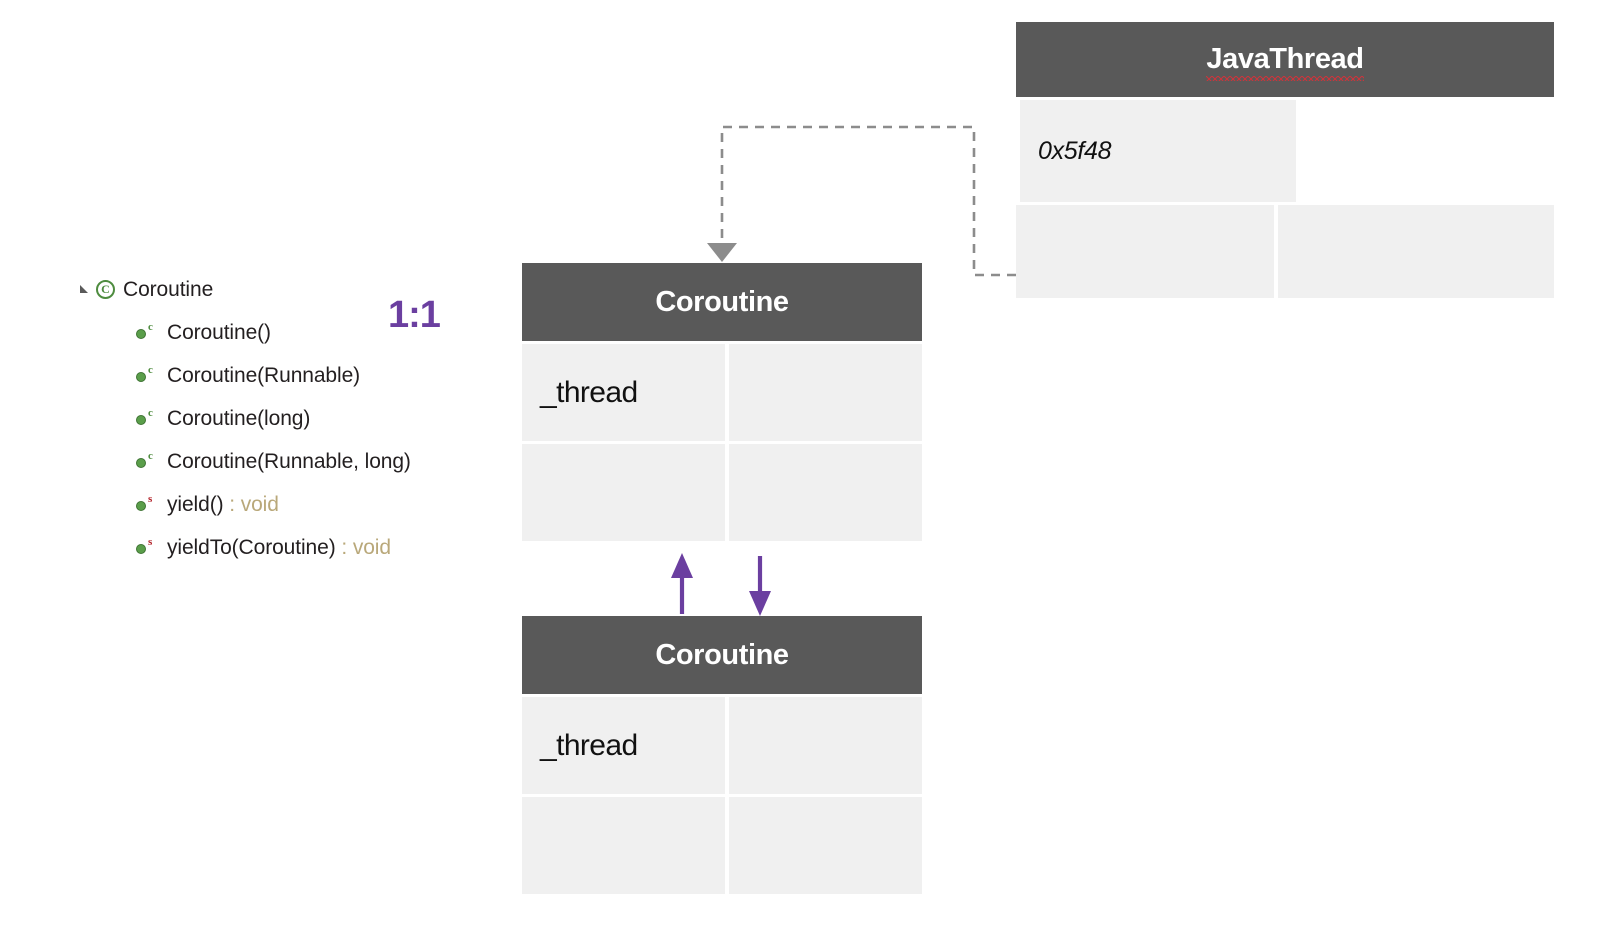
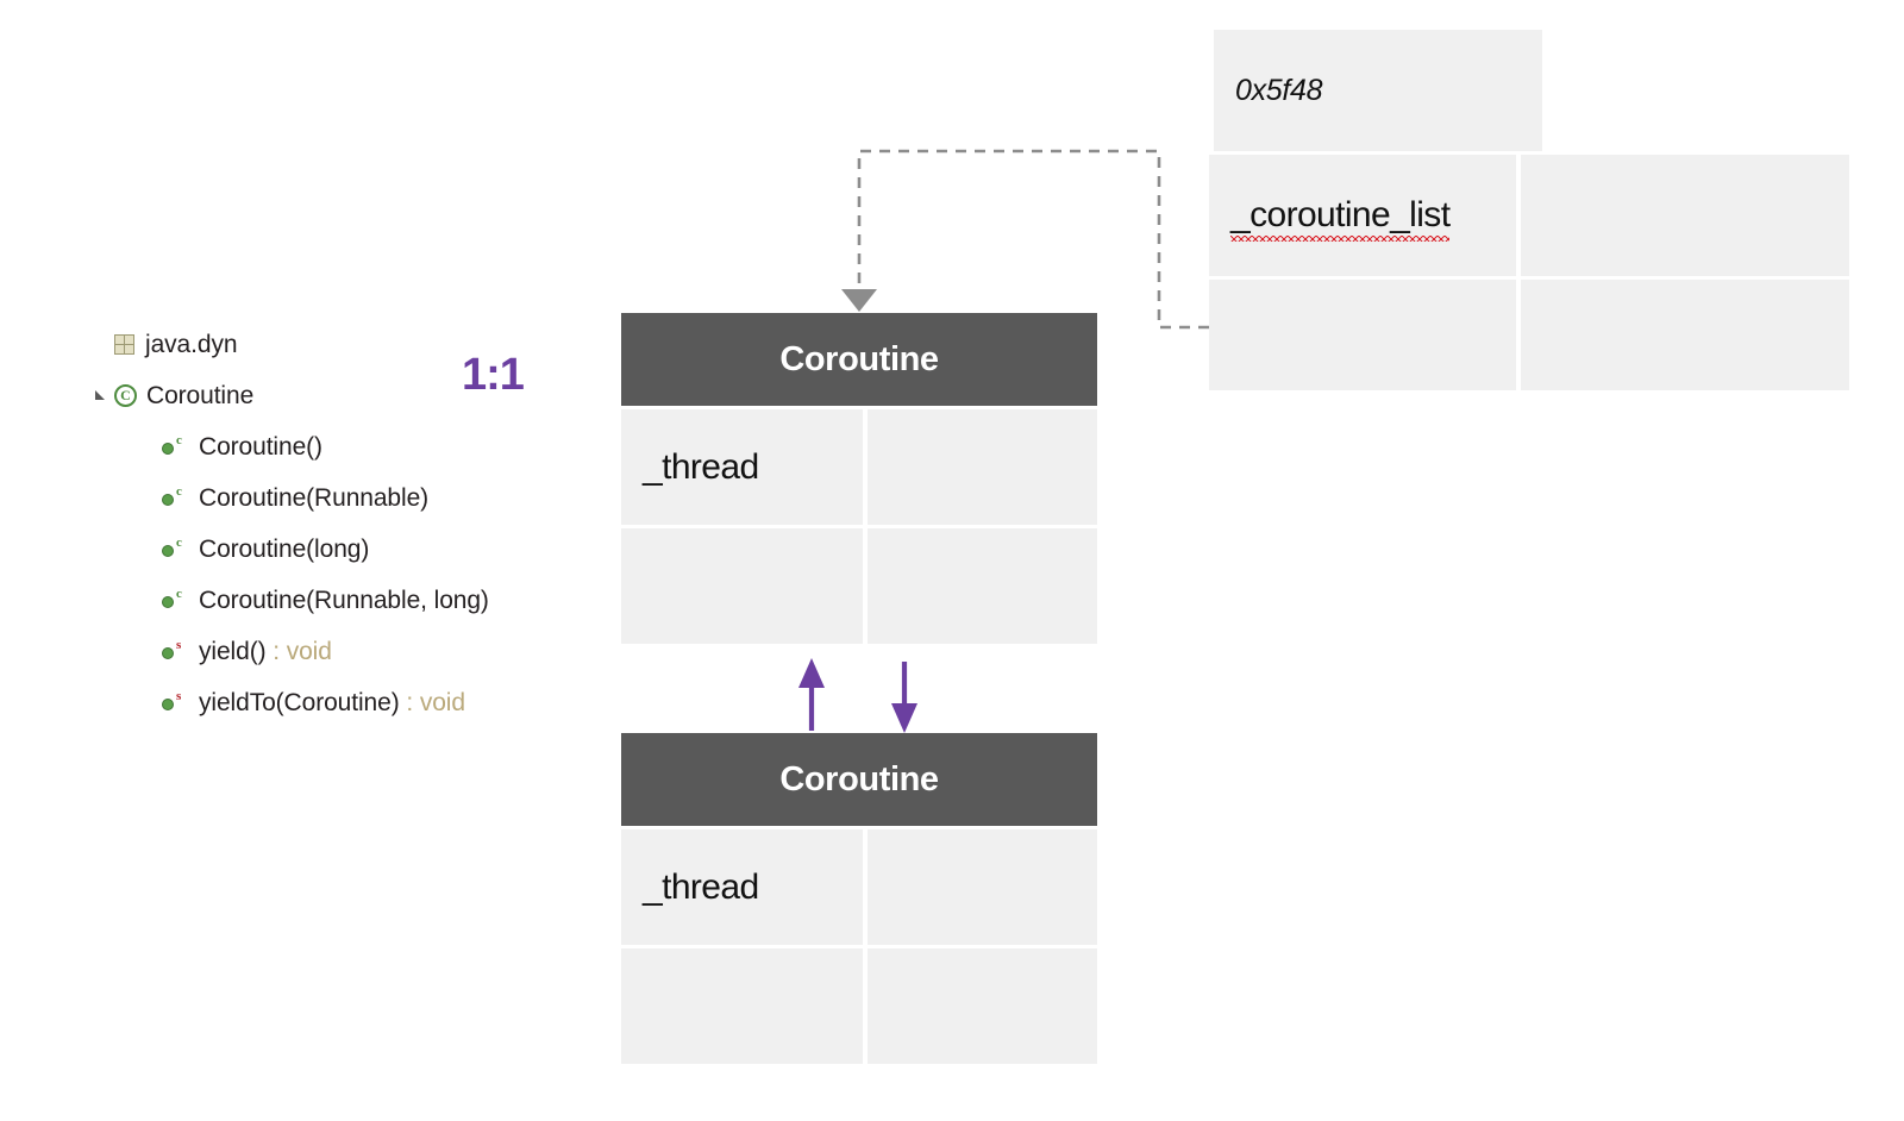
+ java.dyn
  C
  Coroutine
  c
  Coroutine()
  c
  Coroutine(Runnable)
  c
  Coroutine(long)
  c
  Coroutine(Runnable, long)
  s
  yield() : void
  s
  yieldTo(Coroutine) : void
  1:1
  Coroutine
  _thread
  Coroutine
  _thread
- JavaThread
  0x5f48
+ _coroutine_list
